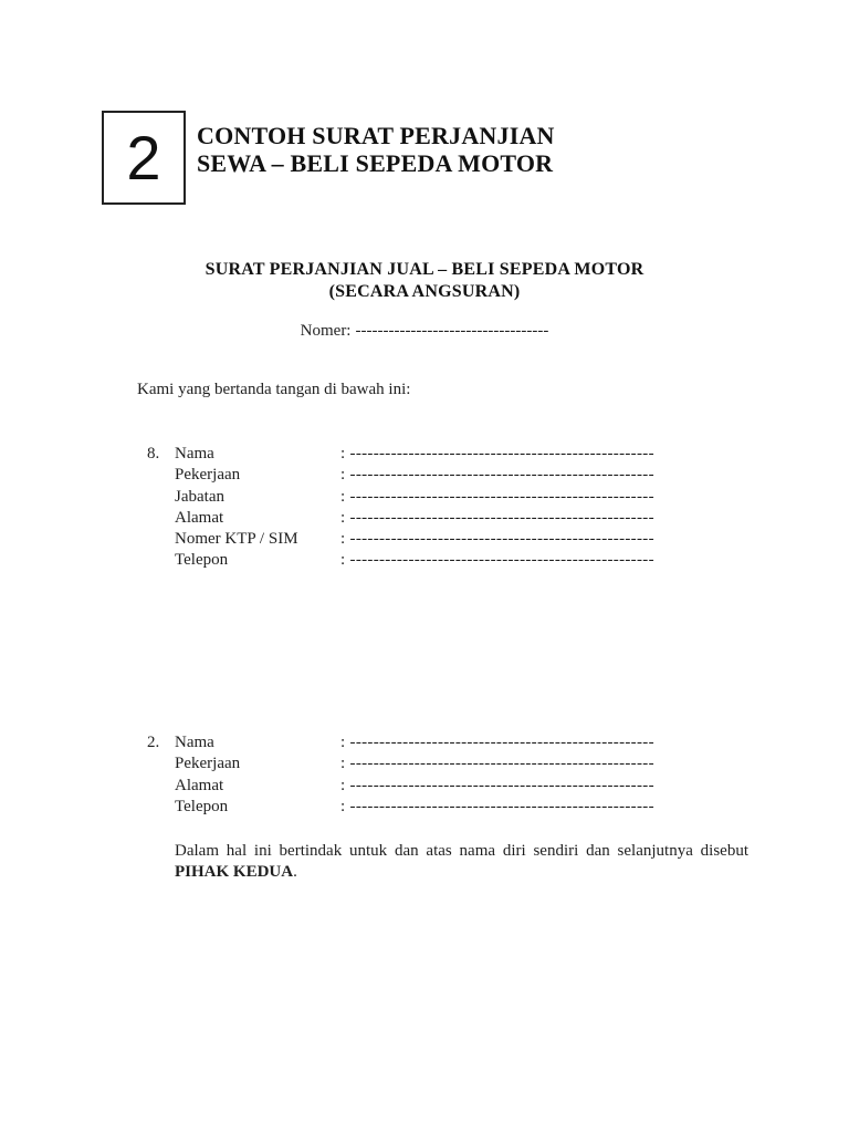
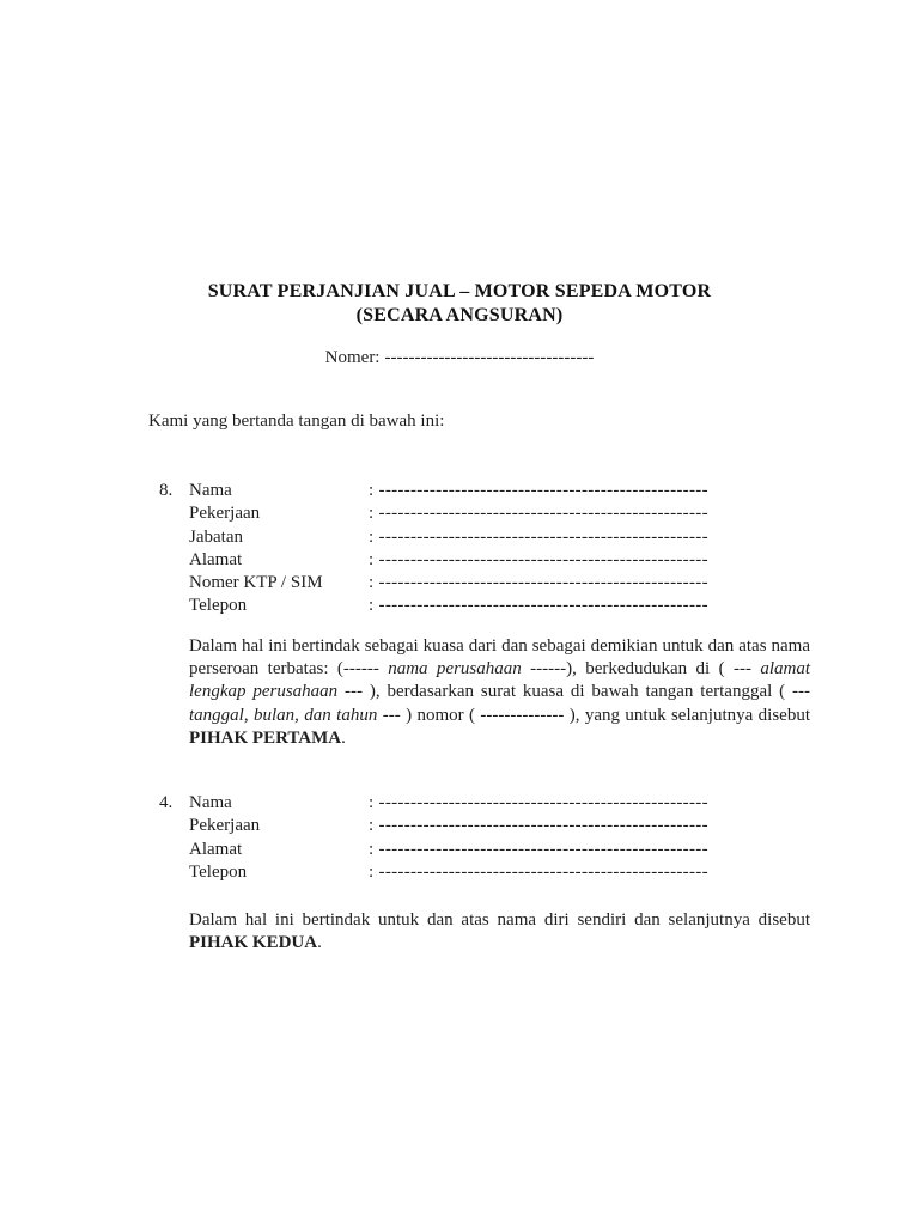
- 2
- CONTOH SURAT PERJANJIAN
- SEWA – BELI SEPEDA MOTOR
- SURAT PERJANJIAN JUAL – BELI SEPEDA MOTOR
+ SURAT PERJANJIAN JUAL – MOTOR SEPEDA MOTOR
  (SECARA ANGSURAN)
  Nomer: -----------------------------------
  Kami yang bertanda tangan di bawah ini:
  8.
  Nama
  : ----------------------------------------------------
  Pekerjaan
  : ----------------------------------------------------
  Jabatan
  : ----------------------------------------------------
  Alamat
  : ----------------------------------------------------
  Nomer KTP / SIM
  : ----------------------------------------------------
  Telepon
  : ----------------------------------------------------
+ Dalam hal ini bertindak sebagai kuasa dari dan sebagai demikian untuk dan atas nama perseroan terbatas: (------ nama perusahaan ------), berkedudukan di ( --- alamat lengkap perusahaan --- ), berdasarkan surat kuasa di bawah tangan tertanggal ( --- tanggal, bulan, dan tahun --- ) nomor ( -------------- ), yang untuk selanjutnya disebut PIHAK PERTAMA.
- 2.
+ 4.
  Nama
  : ----------------------------------------------------
  Pekerjaan
  : ----------------------------------------------------
  Alamat
  : ----------------------------------------------------
  Telepon
  : ----------------------------------------------------
  Dalam hal ini bertindak untuk dan atas nama diri sendiri dan selanjutnya disebut PIHAK KEDUA.
